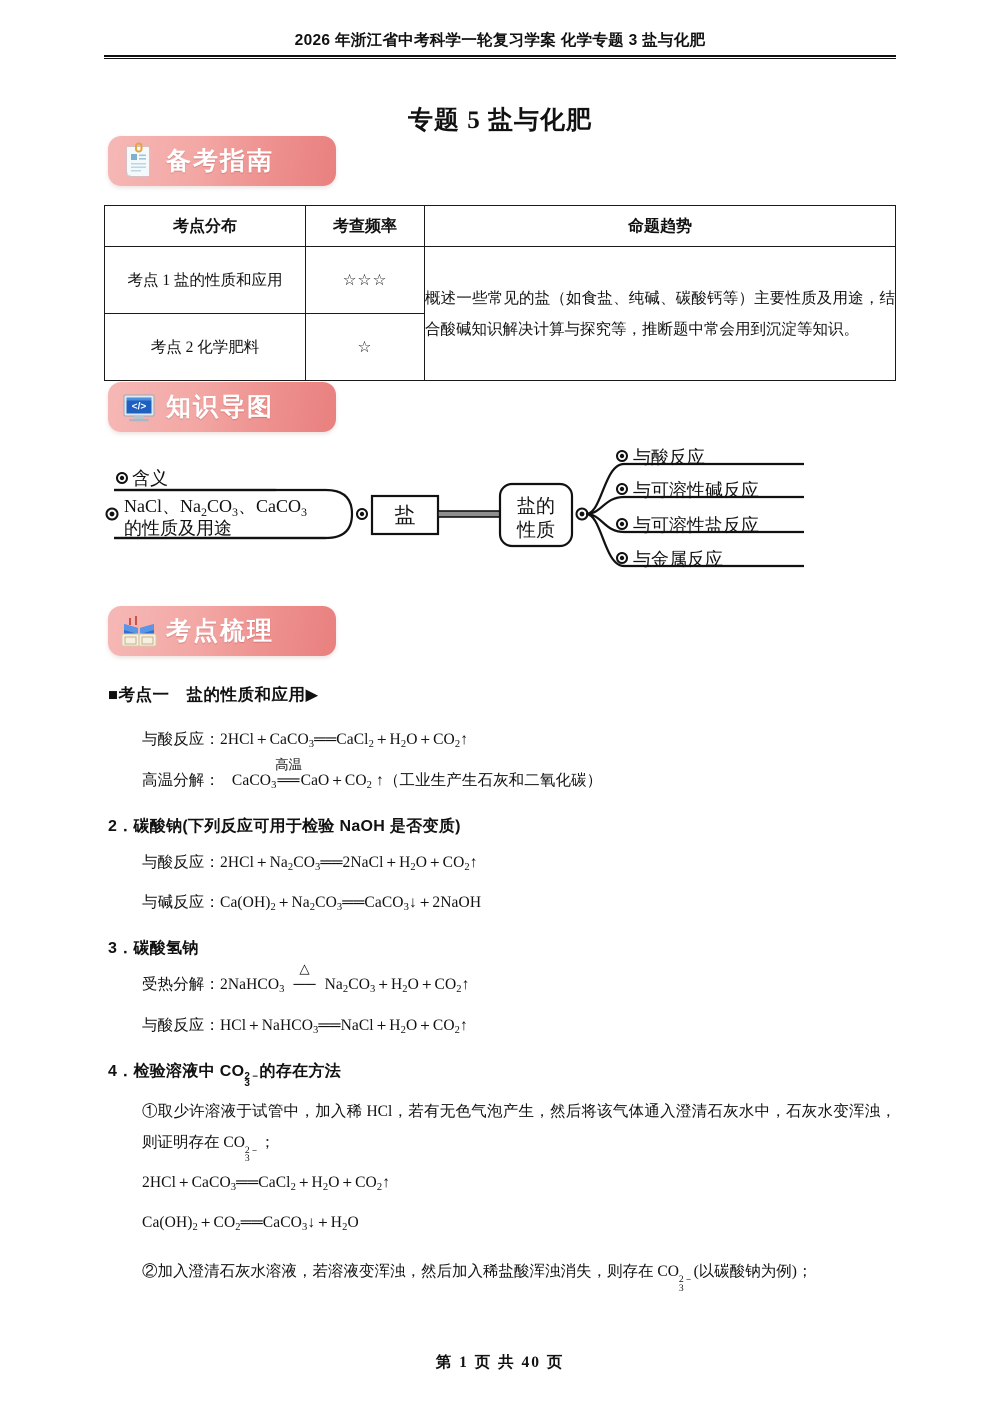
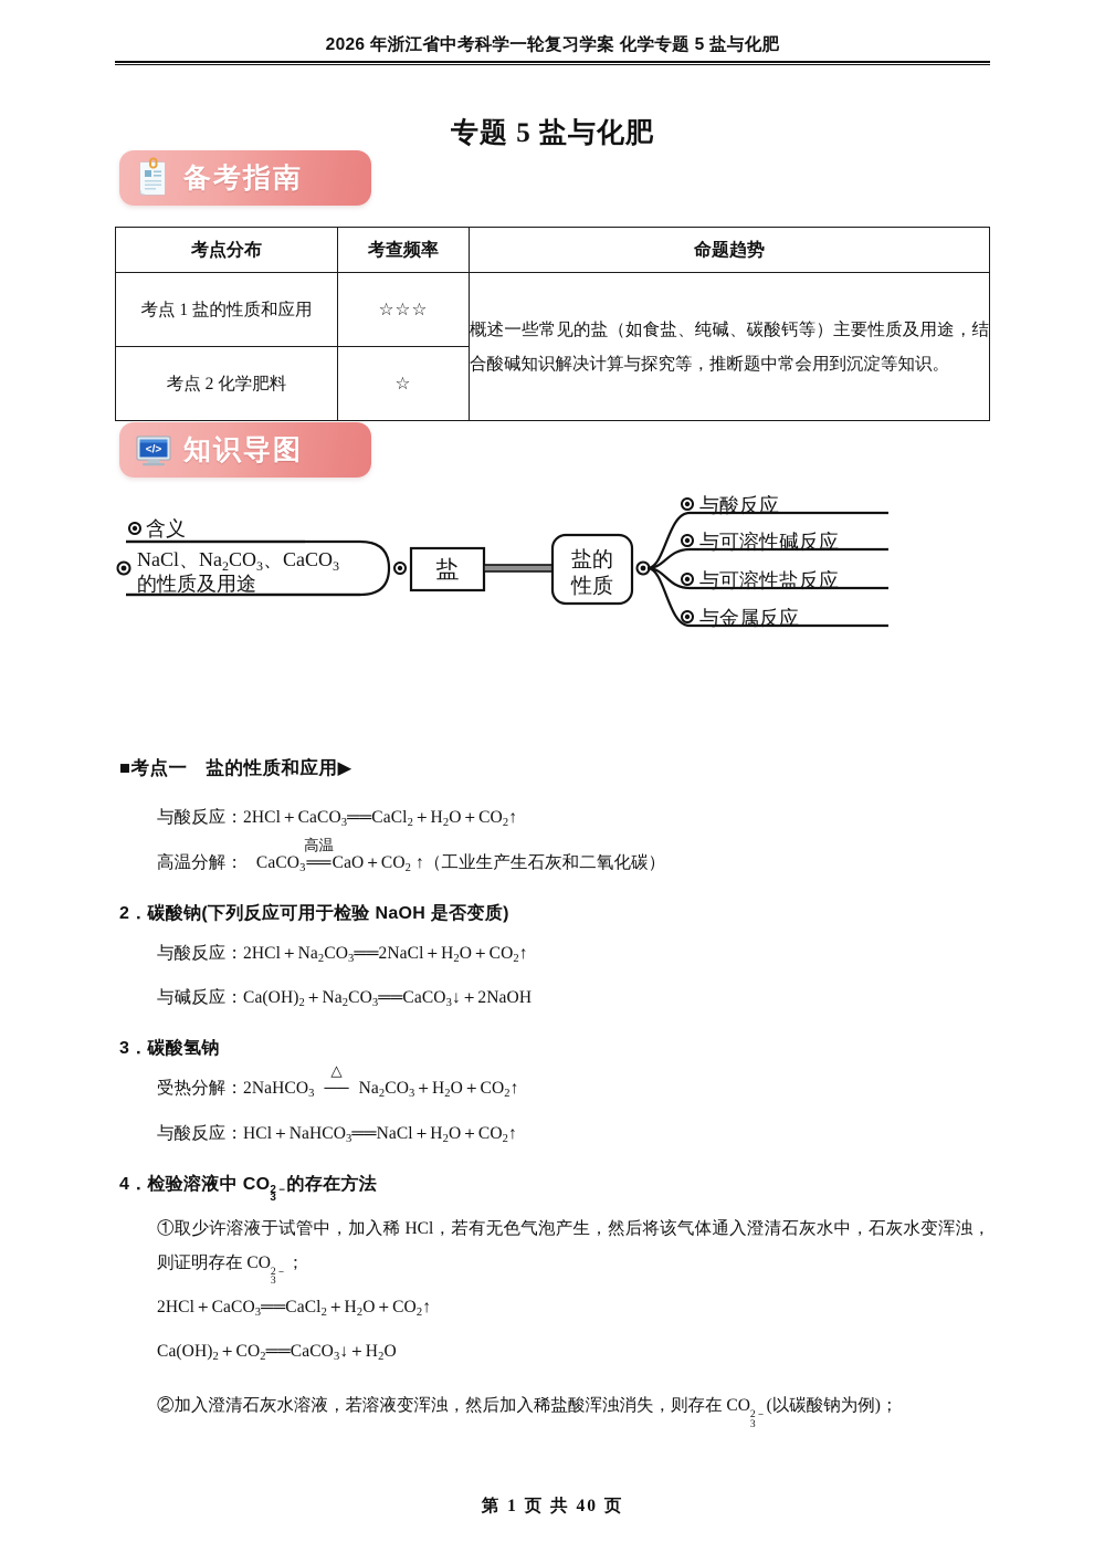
- 2026 年浙江省中考科学一轮复习学案 化学专题 3 盐与化肥
+ 2026 年浙江省中考科学一轮复习学案 化学专题 5 盐与化肥
  专题 5 盐与化肥
  备考指南
  考点分布	考查频率	命题趋势
  考点 1 盐的性质和应用	☆☆☆	概述一些常见的盐（如食盐、纯碱、碳酸钙等）主要性质及用途，结合酸碱知识解决计算与探究等，推断题中常会用到沉淀等知识。
  考点 2 化学肥料	☆
  </>
  知识导图
  含义
  NaCl、Na2CO3、CaCO3
  的性质及用途
  盐
  盐的
  性质
  与酸反应
  与可溶性碱反应
  与可溶性盐反应
  与金属反应
- 考点梳理
  ■考点一 盐的性质和应用▶
  与酸反应：2HCl＋CaCO3══CaCl2＋H2O＋CO2↑
  高温分解： CaCO3
  高温
  ══CaO＋CO2 ↑（工业生产生石灰和二氧化碳）
  2．碳酸钠(下列反应可用于检验 NaOH 是否变质)
  与酸反应：2HCl＋Na2CO3══2NaCl＋H2O＋CO2↑
  与碱反应：Ca(OH)2＋Na2CO3══CaCO3↓＋2NaOH
  3．碳酸氢钠
  受热分解：2NaHCO3
  △
  ── Na2CO3＋H2O＋CO2↑
  与酸反应：HCl＋NaHCO3══NaCl＋H2O＋CO2↑
  4．检验溶液中 CO
  2－
  3
  的存在方法
  ①取少许溶液于试管中，加入稀 HCl，若有无色气泡产生，然后将该气体通入澄清石灰水中，石灰水变浑浊，则证明存在 CO
  2－
  3
  ；
  2HCl＋CaCO3══CaCl2＋H2O＋CO2↑
  Ca(OH)2＋CO2══CaCO3↓＋H2O
  ②加入澄清石灰水溶液，若溶液变浑浊，然后加入稀盐酸浑浊消失，则存在 CO
  2－
  3
  (以碳酸钠为例)；
  第 1 页 共 40 页
